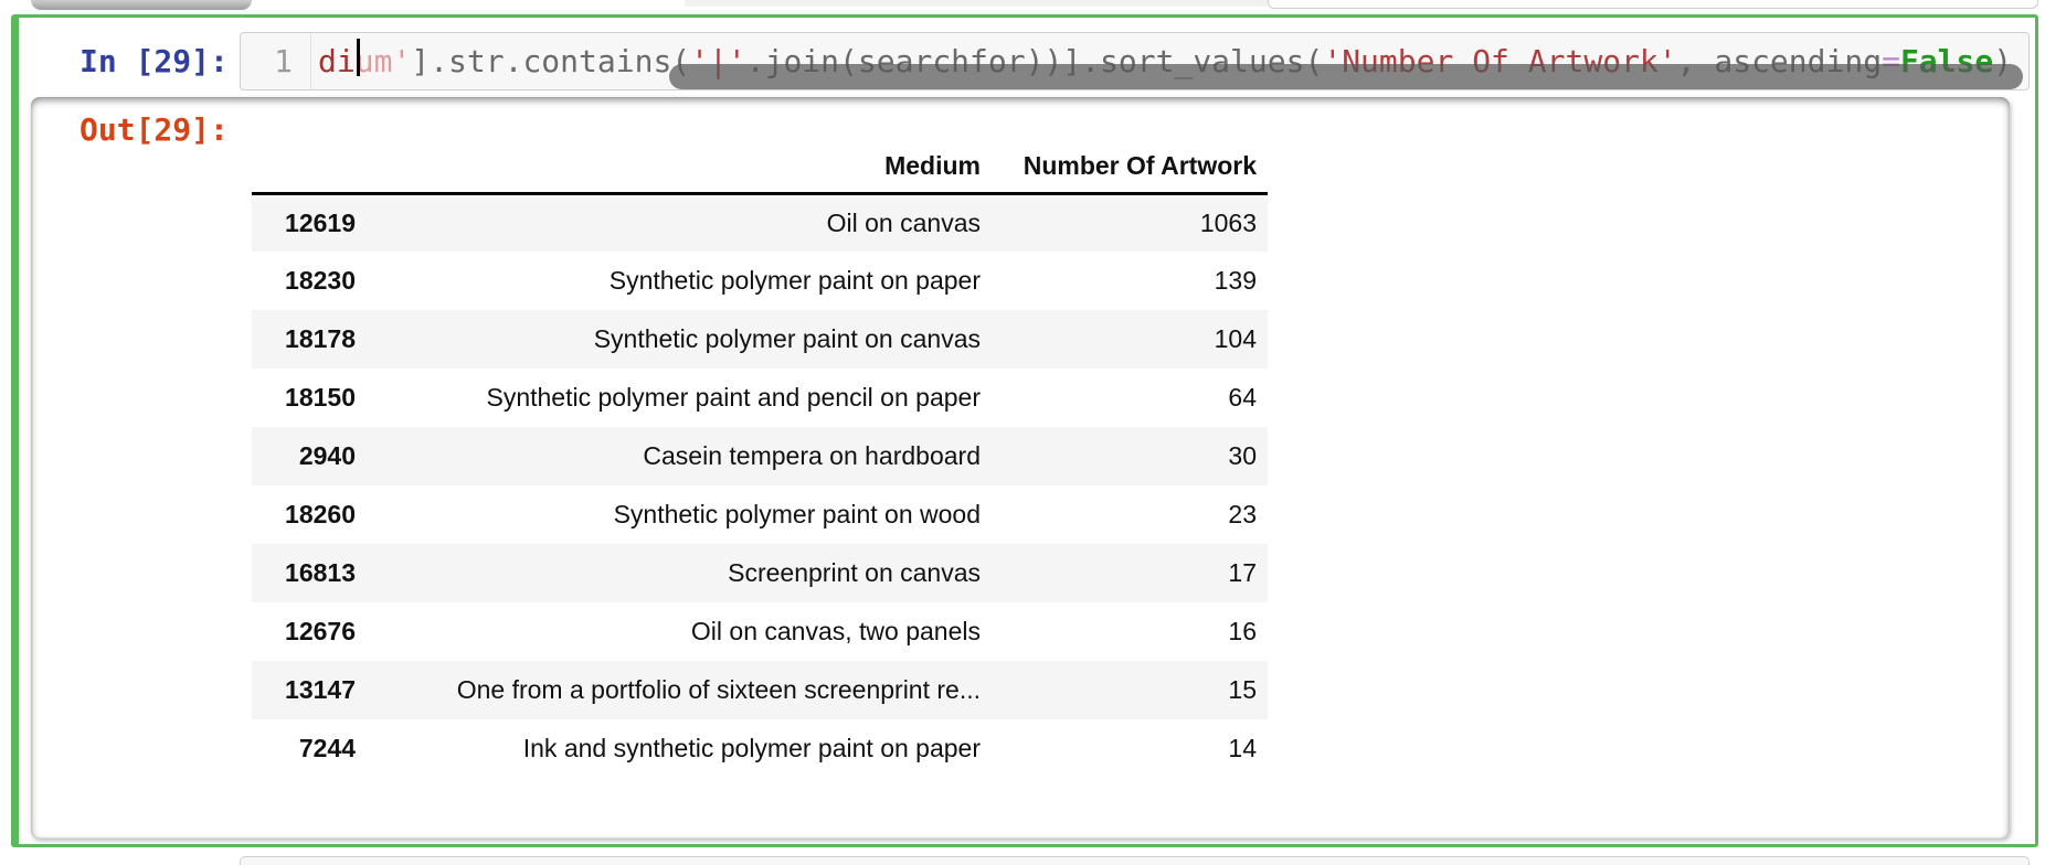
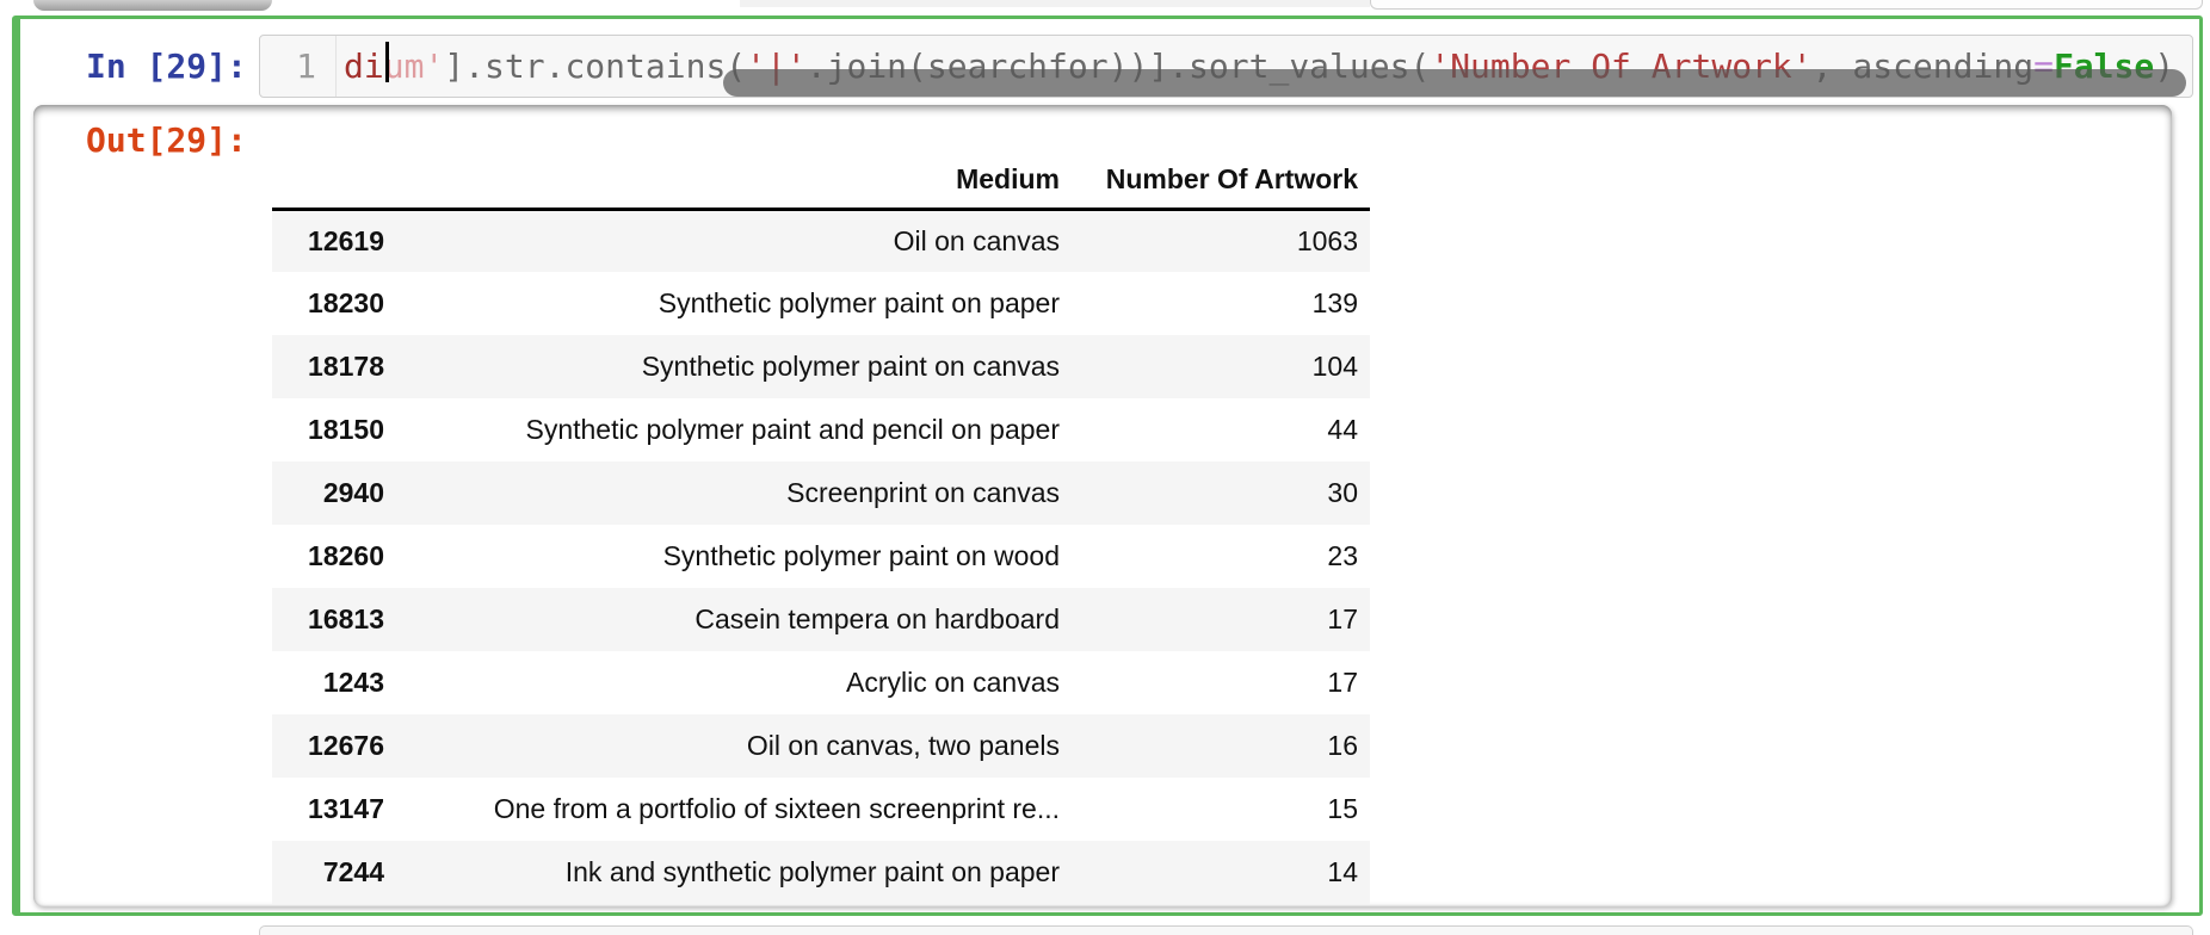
  In [29]:
  1
  dium'].str.contains('|'.join(searchfor))].sort_values('Number Of Artwork', ascending=False)
  Out[29]:
  	Medium	Number Of Artwork
  12619	Oil on canvas	1063
  18230	Synthetic polymer paint on paper	139
  18178	Synthetic polymer paint on canvas	104
- 18150	Synthetic polymer paint and pencil on paper	64
+ 18150	Synthetic polymer paint and pencil on paper	44
- 2940	Casein tempera on hardboard	30
+ 2940	Screenprint on canvas	30
  18260	Synthetic polymer paint on wood	23
- 16813	Screenprint on canvas	17
+ 16813	Casein tempera on hardboard	17
+ 1243	Acrylic on canvas	17
  12676	Oil on canvas, two panels	16
  13147	One from a portfolio of sixteen screenprint re...	15
  7244	Ink and synthetic polymer paint on paper	14
